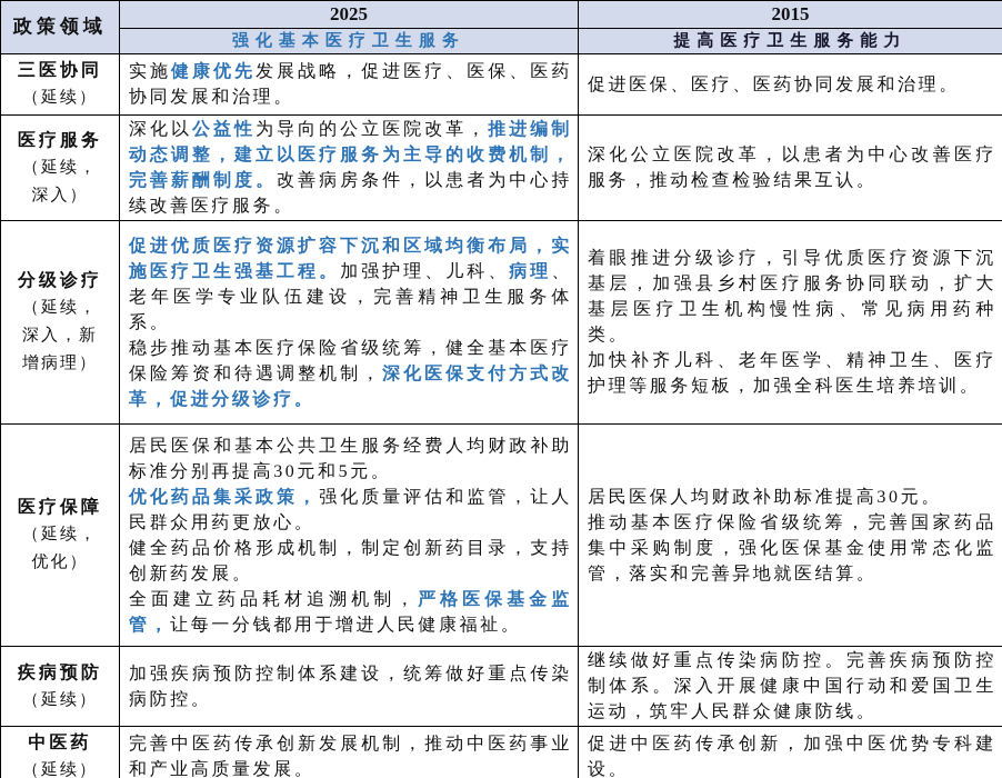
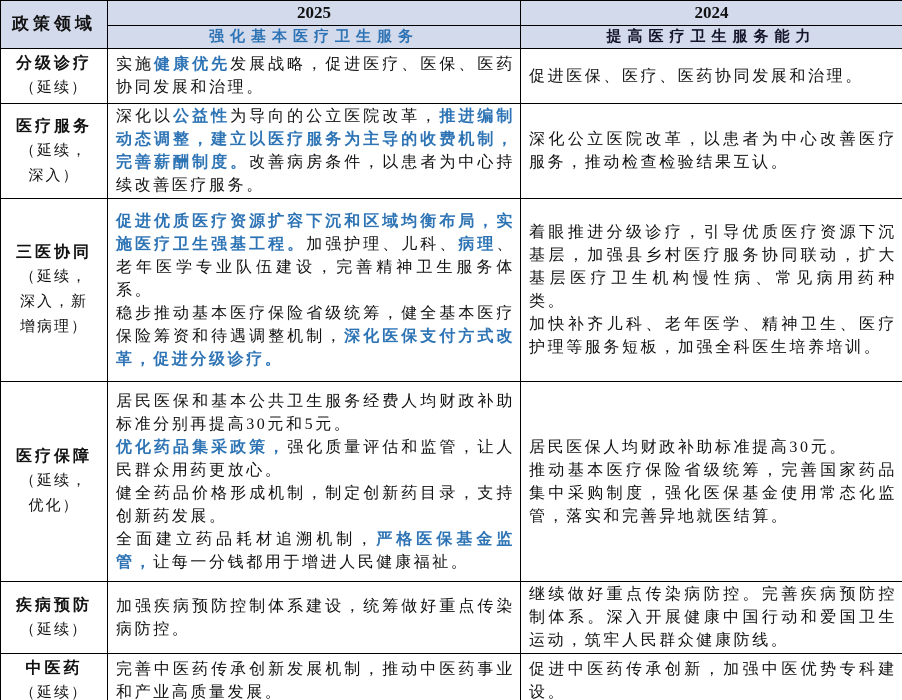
- 政策领域	2025	2015
+ 政策领域	2025	2024
  强化基本医疗卫生服务	提高医疗卫生服务能力
- 三医协同 （延续）	实施健康优先发展战略，促进医疗、医保、医药协同发展和治理。	促进医保、医疗、医药协同发展和治理。
+ 分级诊疗 （延续）	实施健康优先发展战略，促进医疗、医保、医药协同发展和治理。	促进医保、医疗、医药协同发展和治理。
  医疗服务 （延续， 深入）	深化以公益性为导向的公立医院改革，推进编制动态调整，建立以医疗服务为主导的收费机制，完善薪酬制度。改善病房条件，以患者为中心持续改善医疗服务。	深化公立医院改革，以患者为中心改善医疗服务，推动检查检验结果互认。
- 分级诊疗 （延续， 深入，新 增病理）	促进优质医疗资源扩容下沉和区域均衡布局，实施医疗卫生强基工程。加强护理、儿科、病理、老年医学专业队伍建设，完善精神卫生服务体系。稳步推动基本医疗保险省级统筹，健全基本医疗保险筹资和待遇调整机制，深化医保支付方式改革，促进分级诊疗。	着眼推进分级诊疗，引导优质医疗资源下沉基层，加强县乡村医疗服务协同联动，扩大基层医疗卫生机构慢性病、常见病用药种类。加快补齐儿科、老年医学、精神卫生、医疗护理等服务短板，加强全科医生培养培训。
+ 三医协同 （延续， 深入，新 增病理）	促进优质医疗资源扩容下沉和区域均衡布局，实施医疗卫生强基工程。加强护理、儿科、病理、老年医学专业队伍建设，完善精神卫生服务体系。稳步推动基本医疗保险省级统筹，健全基本医疗保险筹资和待遇调整机制，深化医保支付方式改革，促进分级诊疗。	着眼推进分级诊疗，引导优质医疗资源下沉基层，加强县乡村医疗服务协同联动，扩大基层医疗卫生机构慢性病、常见病用药种类。加快补齐儿科、老年医学、精神卫生、医疗护理等服务短板，加强全科医生培养培训。
  医疗保障 （延续， 优化）	居民医保和基本公共卫生服务经费人均财政补助标准分别再提高30元和5元。优化药品集采政策，强化质量评估和监管，让人民群众用药更放心。健全药品价格形成机制，制定创新药目录，支持创新药发展。全面建立药品耗材追溯机制，严格医保基金监管，让每一分钱都用于增进人民健康福祉。	居民医保人均财政补助标准提高30元。推动基本医疗保险省级统筹，完善国家药品集中采购制度，强化医保基金使用常态化监管，落实和完善异地就医结算。
  疾病预防 （延续）	加强疾病预防控制体系建设，统筹做好重点传染病防控。	继续做好重点传染病防控。完善疾病预防控制体系。深入开展健康中国行动和爱国卫生运动，筑牢人民群众健康防线。
  中医药 （延续）	完善中医药传承创新发展机制，推动中医药事业和产业高质量发展。	促进中医药传承创新，加强中医优势专科建设。
